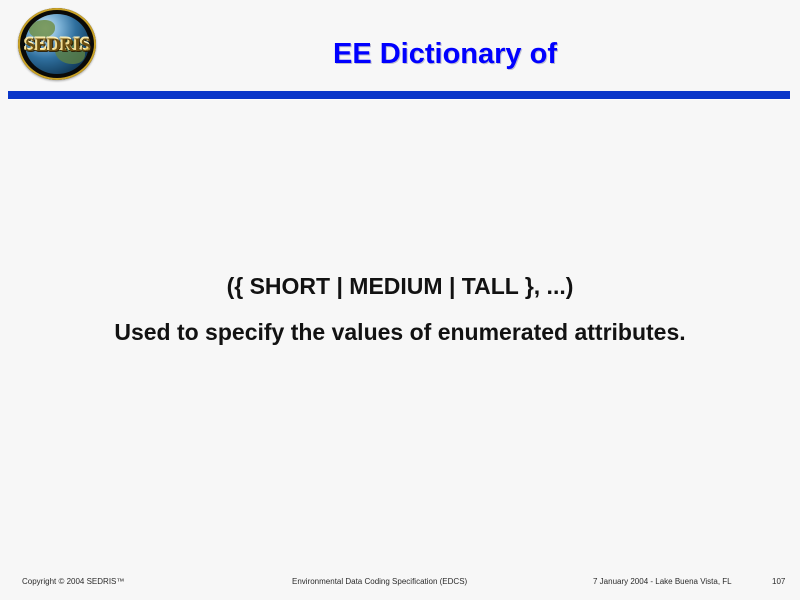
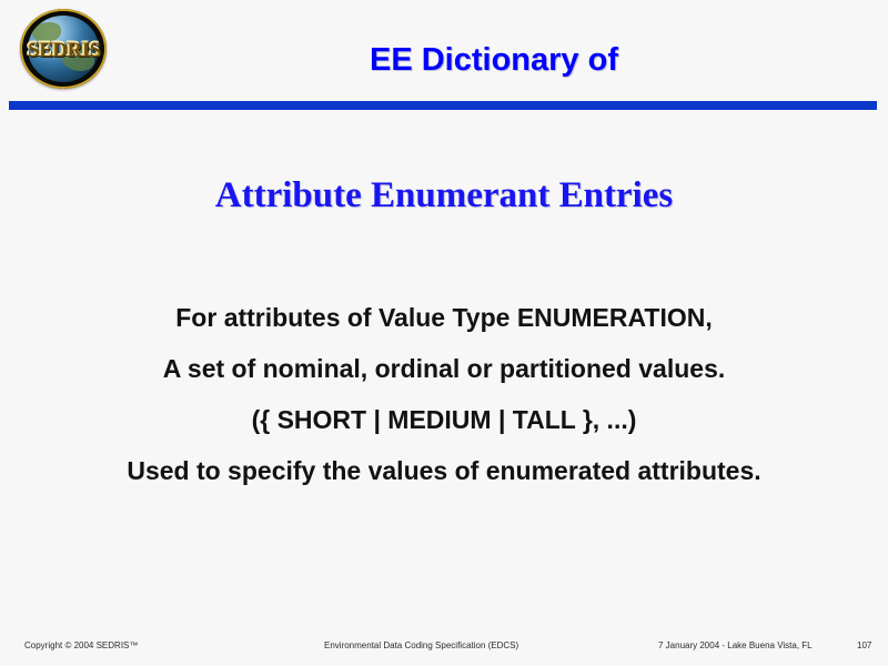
  SEDRIS
  EE Dictionary of
+ Attribute Enumerant Entries
+ For attributes of Value Type ENUMERATION,
+ A set of nominal, ordinal or partitioned values.
  ({ SHORT | MEDIUM | TALL }, ...)
  Used to specify the values of enumerated attributes.
  Copyright © 2004 SEDRIS™
  Environmental Data Coding Specification (EDCS)
  7 January 2004 - Lake Buena Vista, FL
  107
